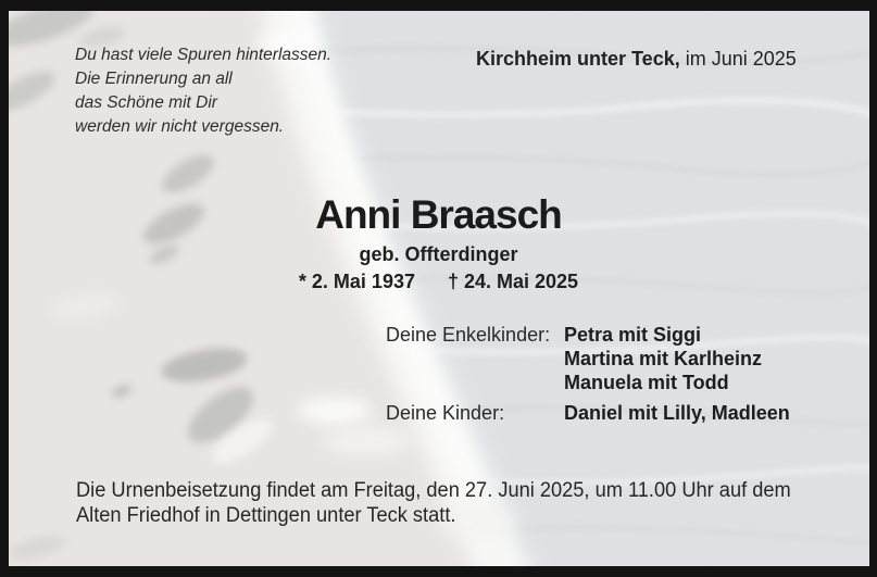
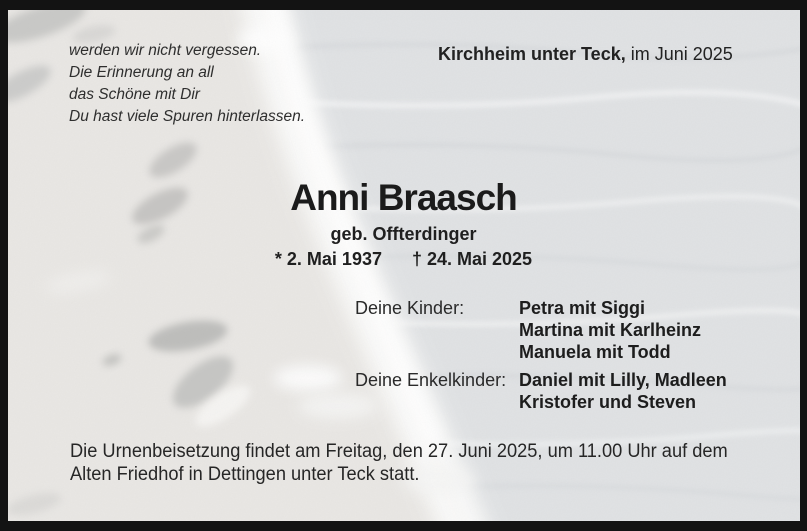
- Du hast viele Spuren hinterlassen.
+ werden wir nicht vergessen.
  Die Erinnerung an all
  das Schöne mit Dir
- werden wir nicht vergessen.
+ Du hast viele Spuren hinterlassen.
  Kirchheim unter Teck, im Juni 2025
  Anni Braasch
  geb. Offterdinger
  * 2. Mai 1937 † 24. Mai 2025
- Deine Enkelkinder:
+ Deine Kinder:
  Petra mit Siggi
  Martina mit Karlheinz
  Manuela mit Todd
- Deine Kinder:
+ Deine Enkelkinder:
  Daniel mit Lilly, Madleen
+ Kristofer und Steven
  Die Urnenbeisetzung findet am Freitag, den 27. Juni 2025, um 11.00 Uhr auf dem
  Alten Friedhof in Dettingen unter Teck statt.
